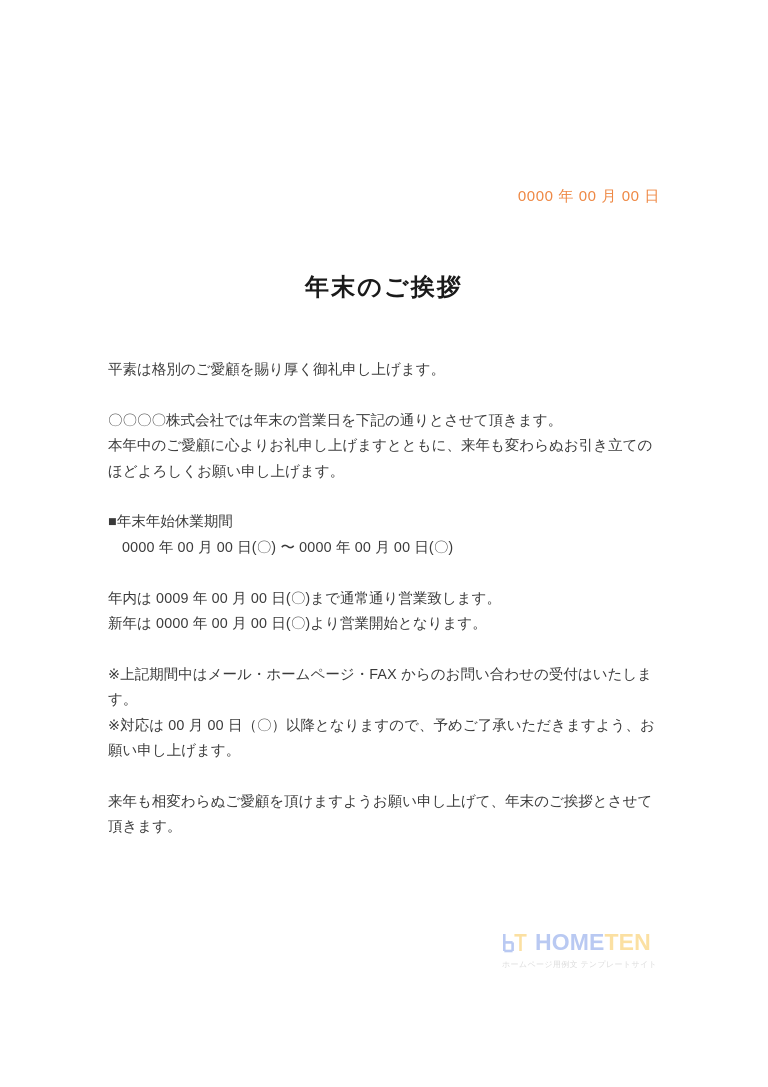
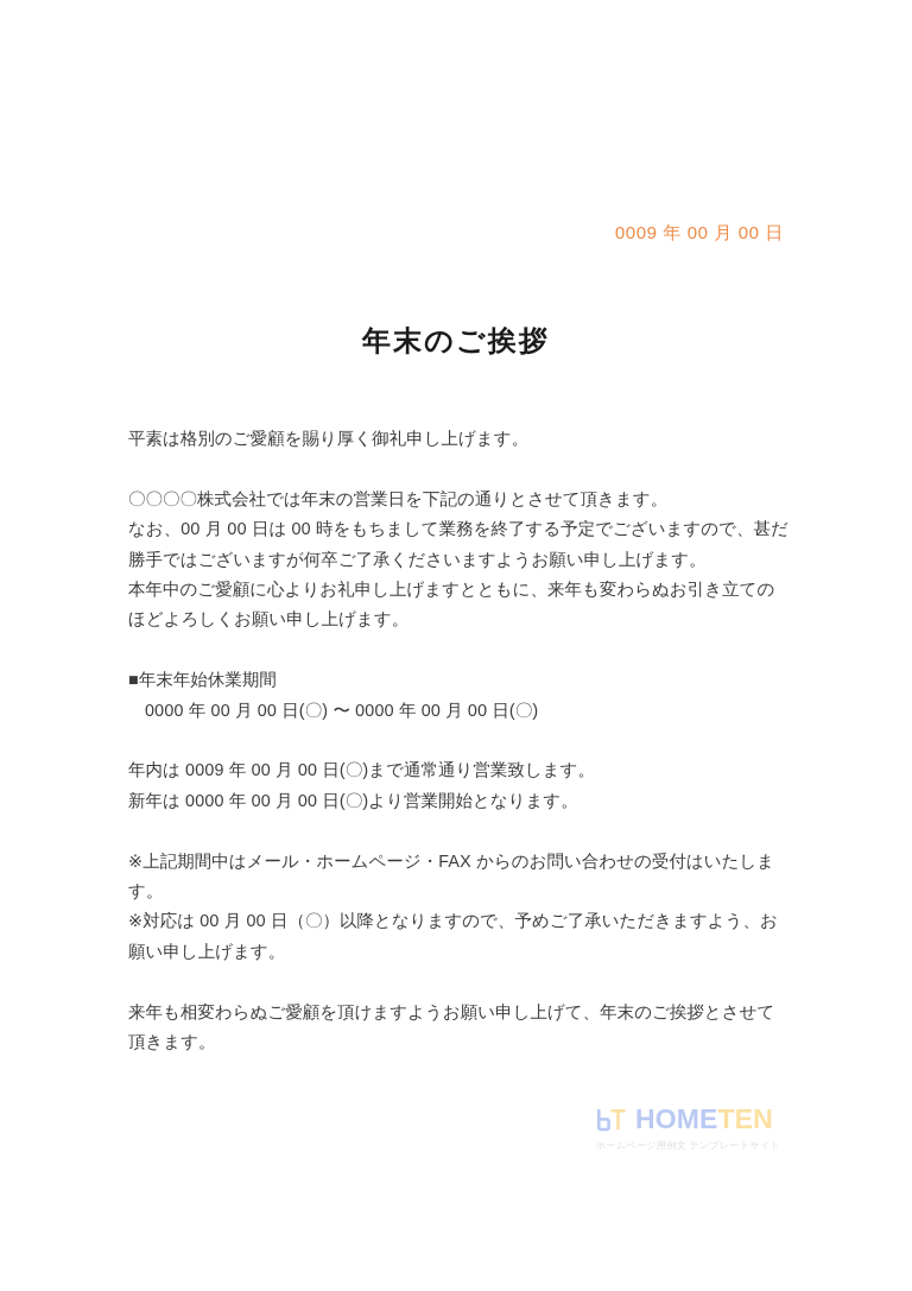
- 0000 年 00 月 00 日
+ 0009 年 00 月 00 日
  年末のご挨拶
  平素は格別のご愛顧を賜り厚く御礼申し上げます。
  〇〇〇〇株式会社では年末の営業日を下記の通りとさせて頂きます。
+ なお、00 月 00 日は 00 時をもちまして業務を終了する予定でございますので、甚だ勝手ではございますが何卒ご了承くださいますようお願い申し上げます。
  本年中のご愛顧に心よりお礼申し上げますとともに、来年も変わらぬお引き立てのほどよろしくお願い申し上げます。
  ■年末年始休業期間
  0000 年 00 月 00 日(〇) 〜 0000 年 00 月 00 日(〇)
  年内は 0009 年 00 月 00 日(〇)まで通常通り営業致します。
  新年は 0000 年 00 月 00 日(〇)より営業開始となります。
  ※上記期間中はメール・ホームページ・FAX からのお問い合わせの受付はいたします。
  ※対応は 00 月 00 日（〇）以降となりますので、予めご了承いただきますよう、お願い申し上げます。
  来年も相変わらぬご愛顧を頂けますようお願い申し上げて、年末のご挨拶とさせて頂きます。
  HOMETEN
  ホームページ用例文 テンプレートサイト
